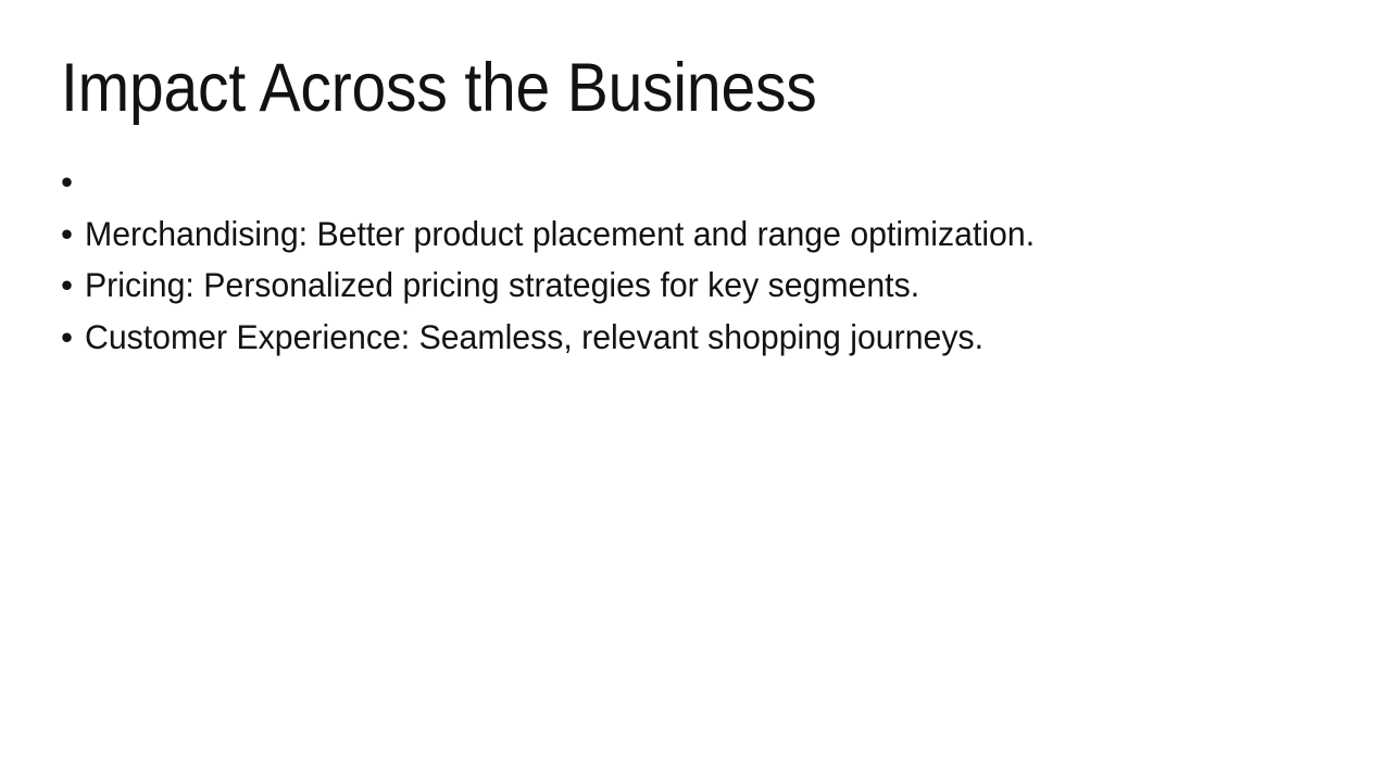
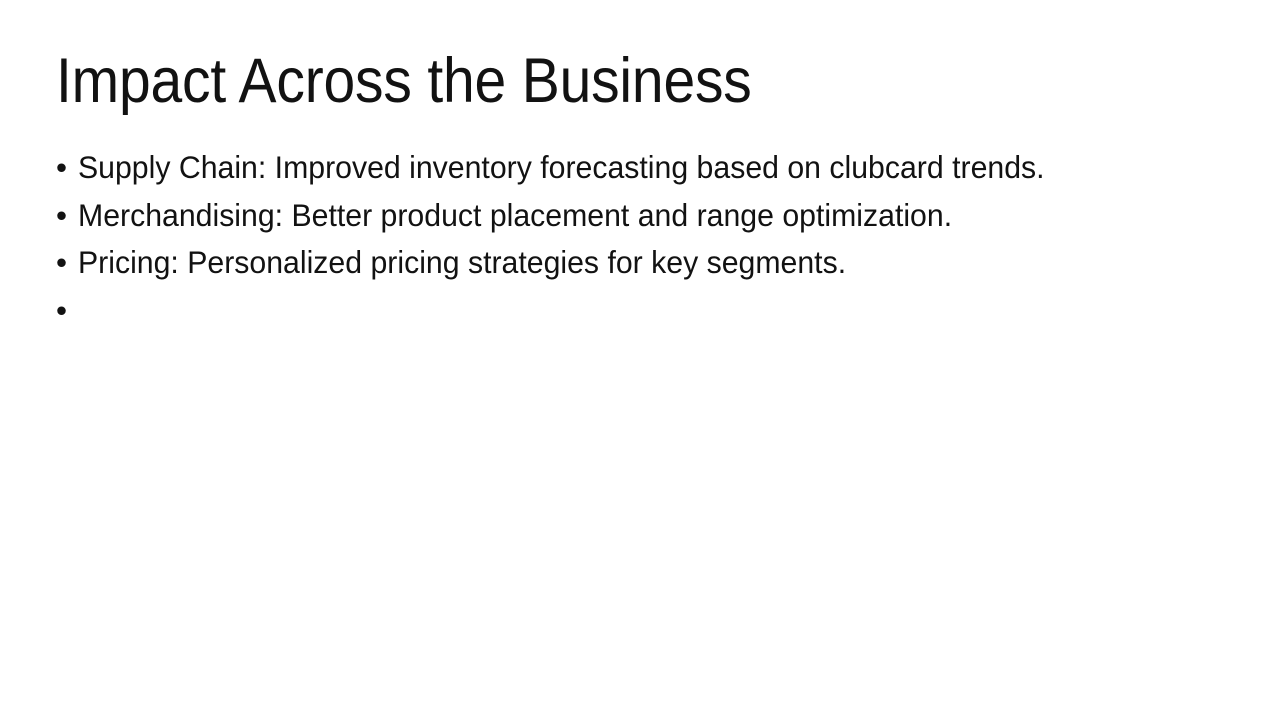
  Impact Across the Business
  •
+ Supply Chain: Improved inventory forecasting based on clubcard trends.
  •
  Merchandising: Better product placement and range optimization.
  •
  Pricing: Personalized pricing strategies for key segments.
  •
- Customer Experience: Seamless, relevant shopping journeys.
